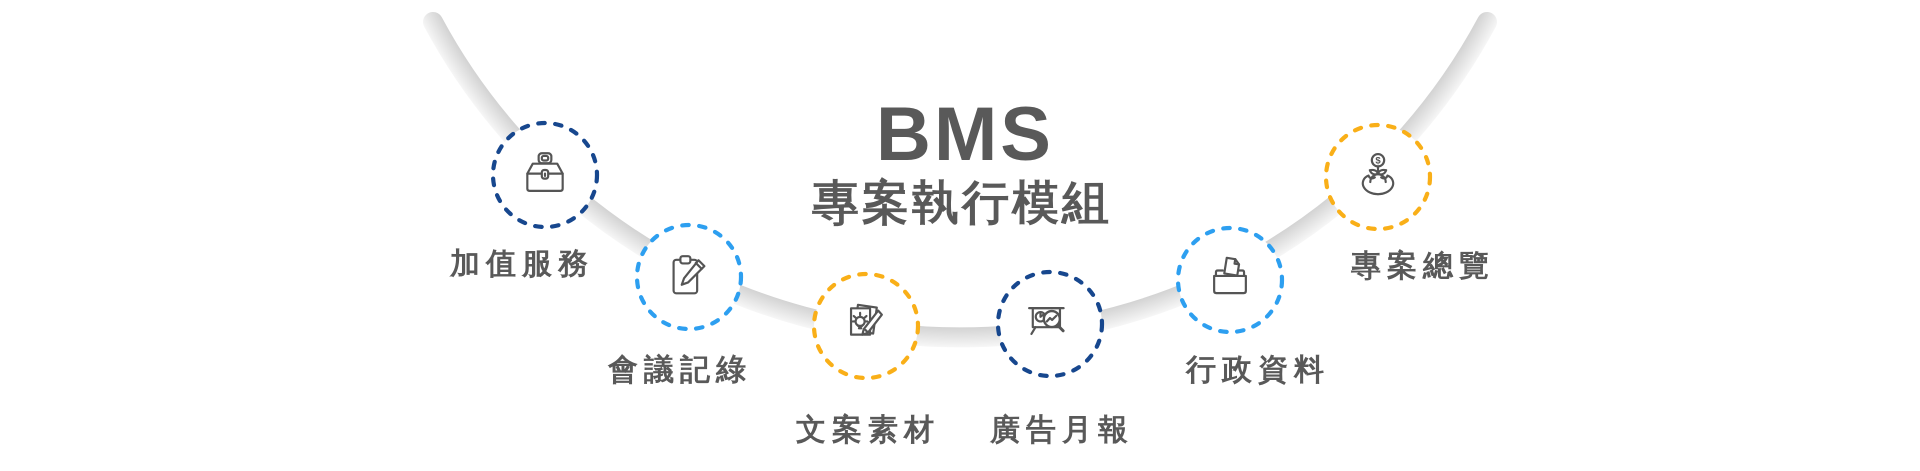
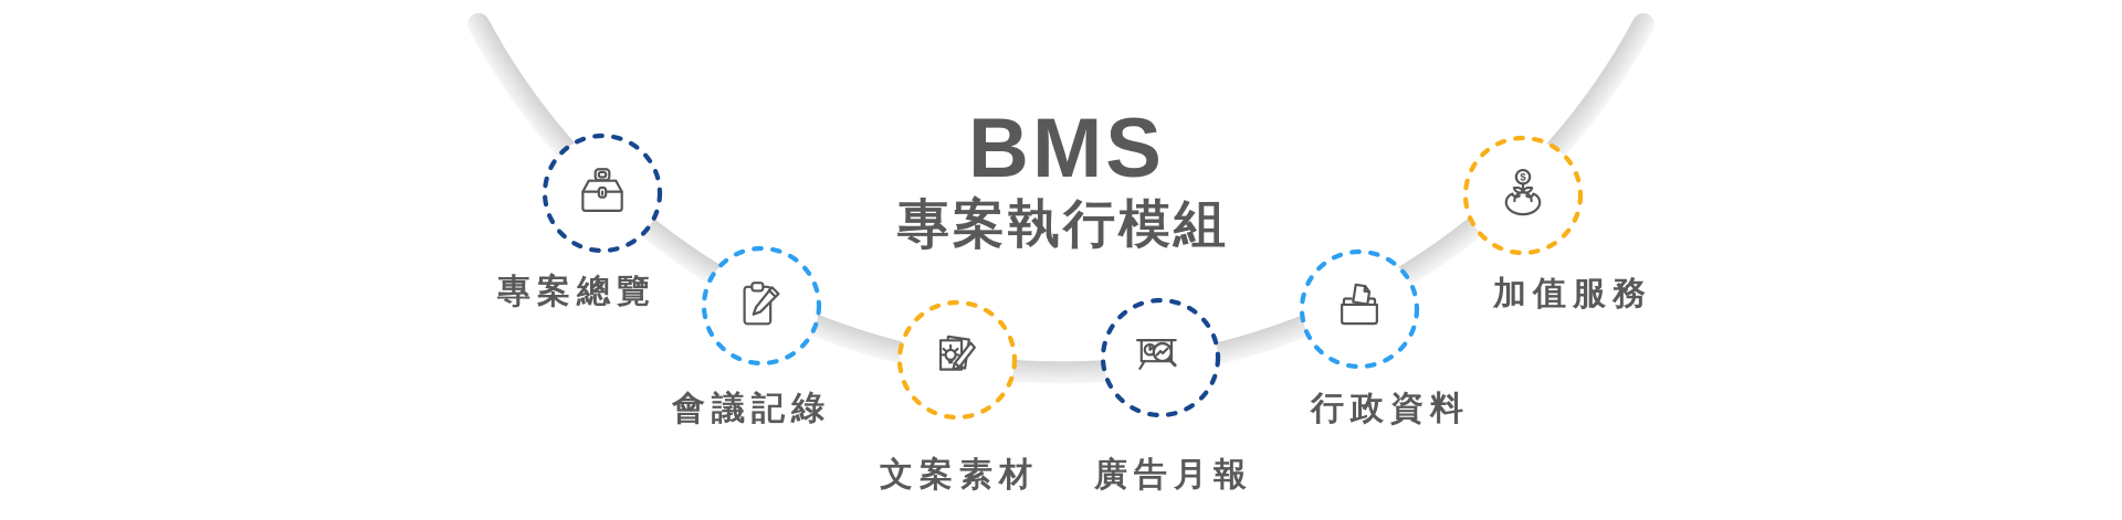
  BMS
  專案執行模組
- 加值服務
+ 專案總覽
  會議記綠
  文案素材
  廣告月報
  行政資料
  $
- 專案總覽
+ 加值服務
